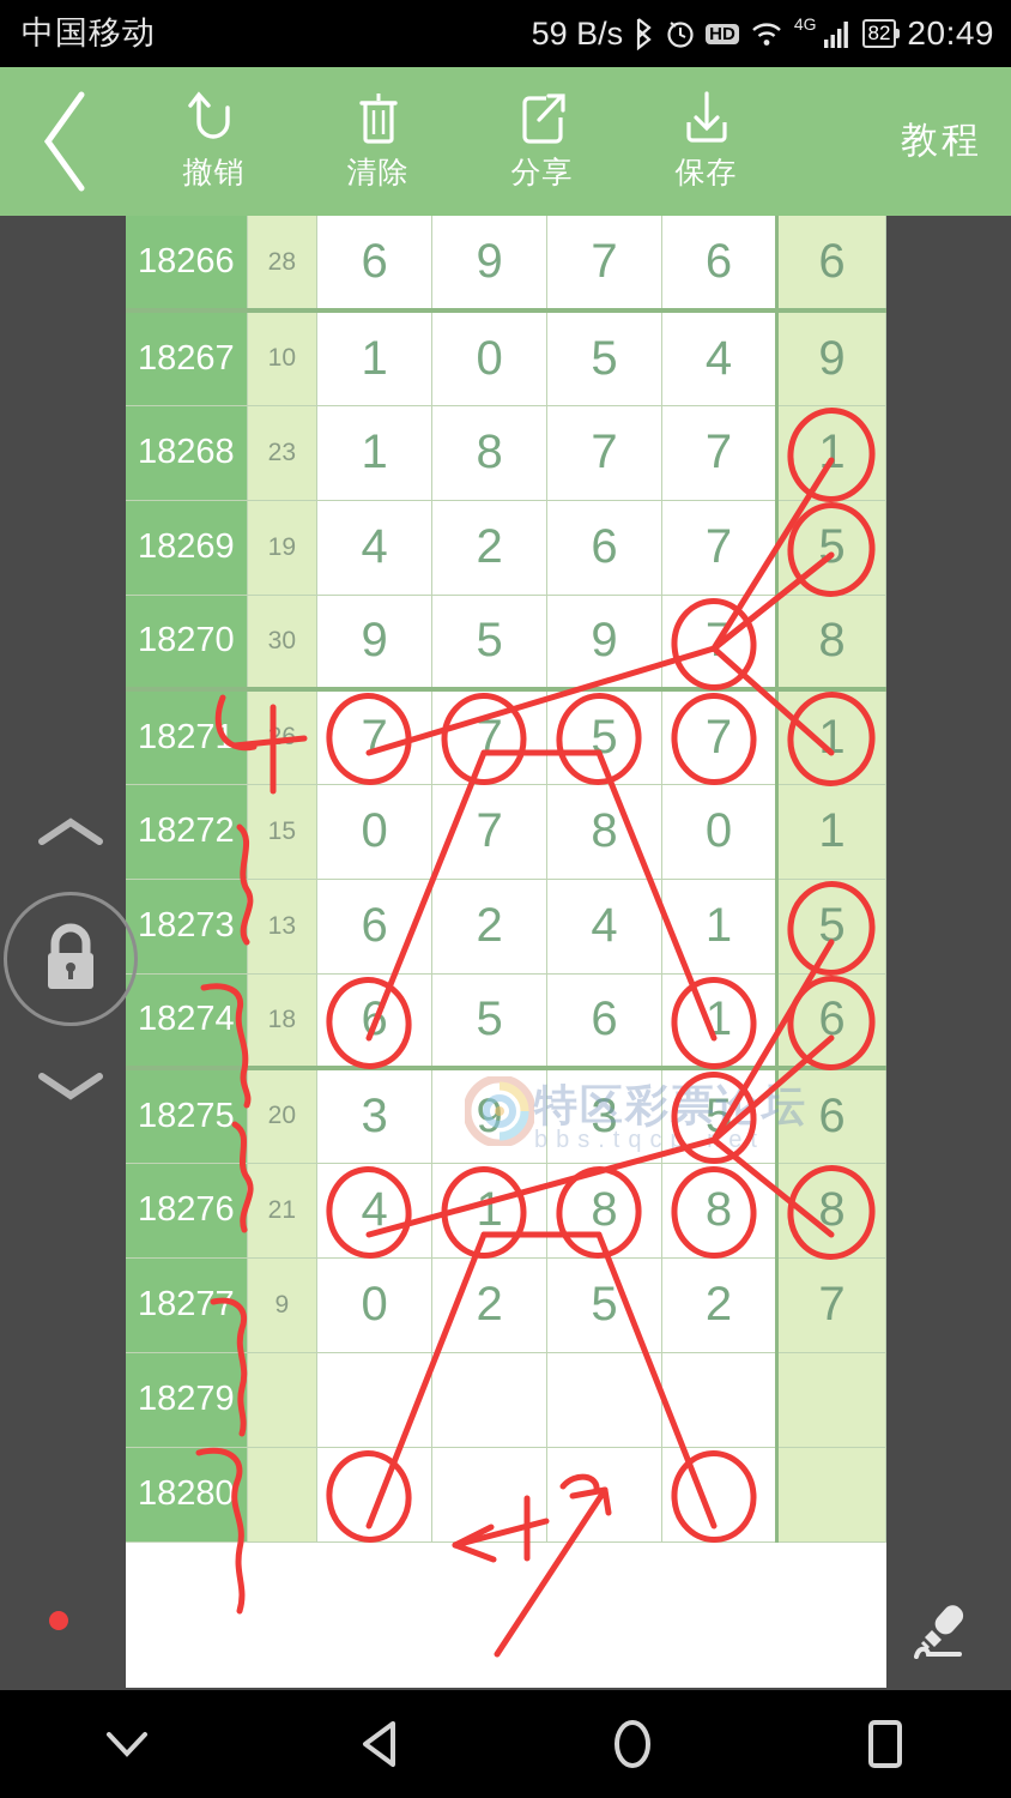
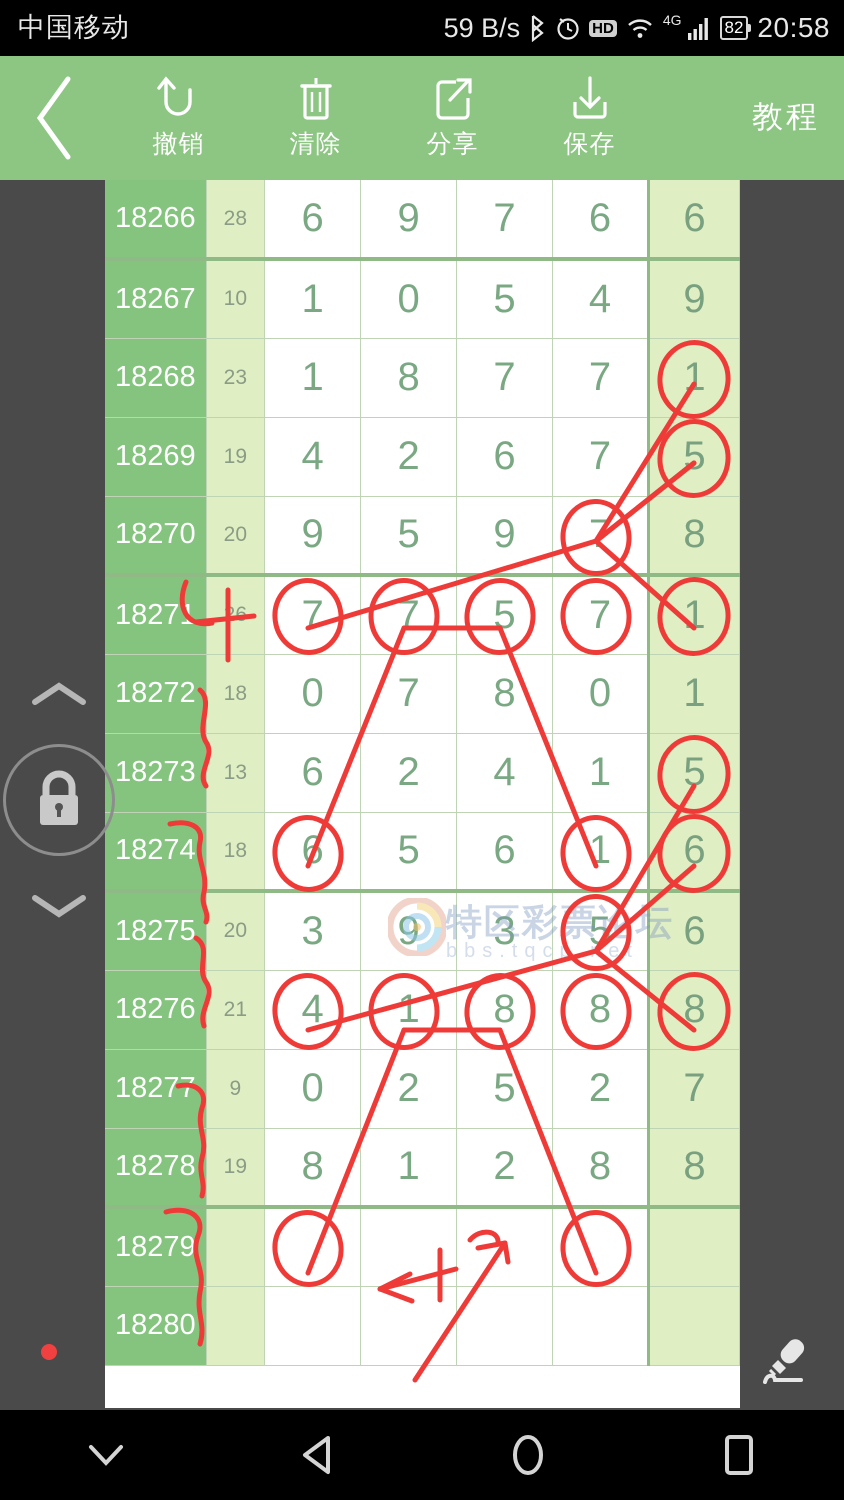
  中国移动
  59 B/s
  HD
  4G
  82
- 20:49
+ 20:58
  撤销
  清除
  分享
  保存
  教程
  18266	28	6	9	7	6	6
  18267	10	1	0	5	4	9
  18268	23	1	8	7	7	1
  18269	19	4	2	6	7	5
- 18270	30	9	5	9		8
+ 18270	20	9	5	9		8
  1827	6	7	7	5	7	1
- 18272	15	0	7	8	0	1
+ 18272	18	0	7	8	0	1
  18273	13	6	2	4	1	5
  18274	18		5	6	1	6
  18275	20	3	9	3	5	6
  18276	21	4	1	8	8	8
  18277	9	0	2	5	2	7
+ 18278	19	8	1	2	8	8
  18279
  18280
  特区彩票论坛
  bbs.tqc.et
